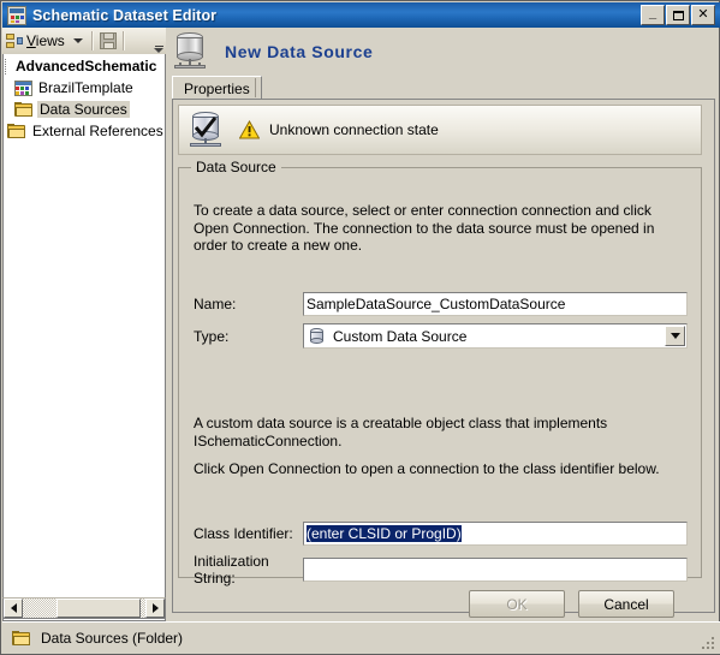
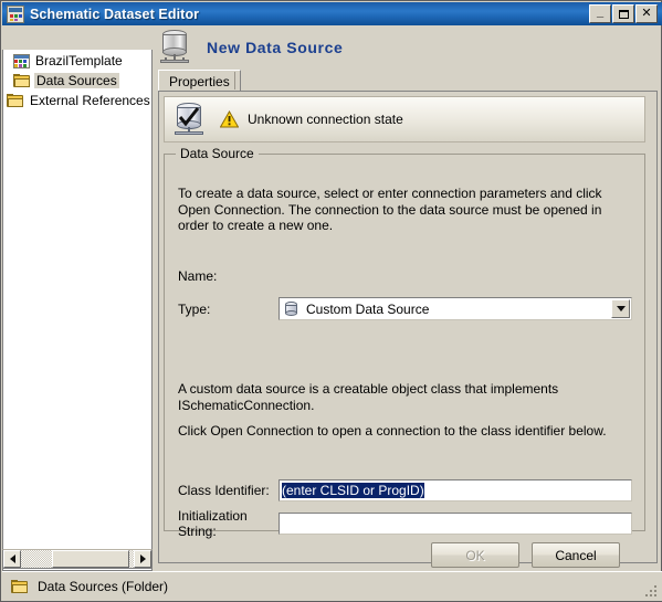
  Schematic Dataset Editor
  _
  ✕
- Views
- AdvancedSchematic
  BrazilTemplate
  Data Sources
  External References
  New Data Source
  Properties
  Unknown connection state
  Data Source
- To create a data source, select or enter connection connection and click Open Connection. The connection to the data source must be opened in order to create a new one.
+ To create a data source, select or enter connection parameters and click Open Connection. The connection to the data source must be opened in order to create a new one.
  Name:
- SampleDataSource_CustomDataSource
  Type:
  Custom Data Source
  A custom data source is a creatable object class that implements ISchematicConnection.
  Click Open Connection to open a connection to the class identifier below.
  Class Identifier:
  (enter CLSID or ProgID)
  Initialization String:
  OK
  Cancel
  Data Sources (Folder)
